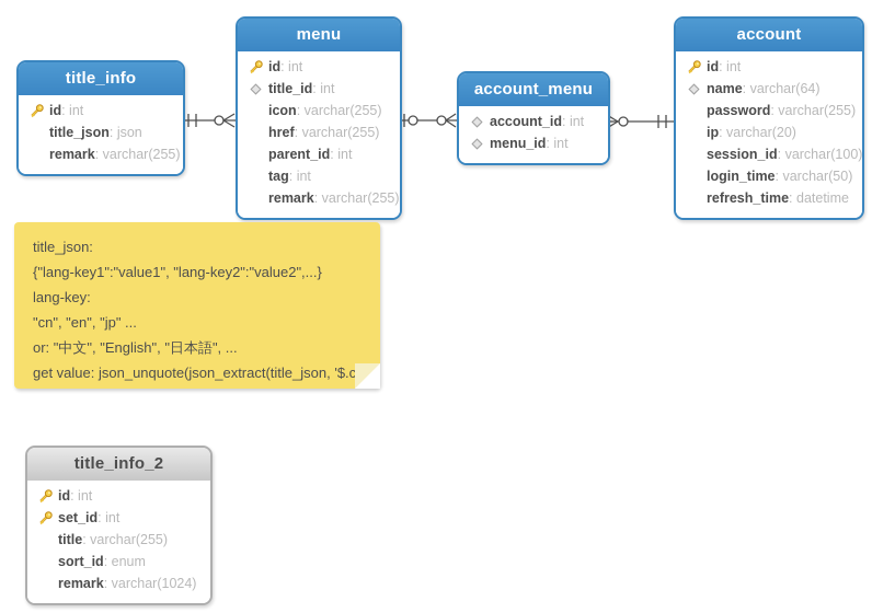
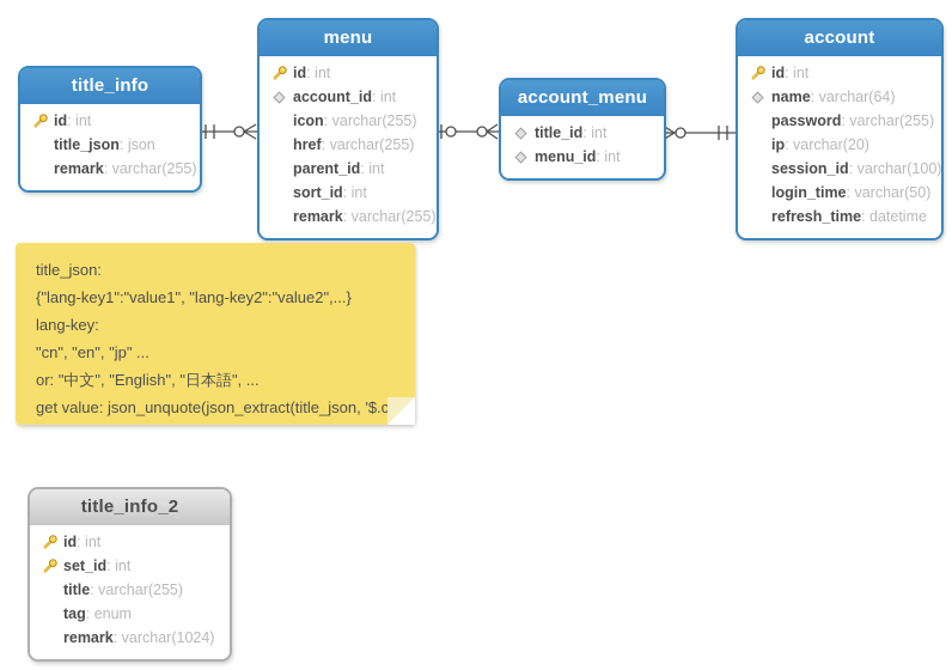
  title_info
  id
  : int
  title_json
  : json
  remark
  : varchar(255)
  menu
  id
  : int
- title_id
+ account_id
  : int
  icon
  : varchar(255)
  href
  : varchar(255)
  parent_id
  : int
- tag
+ sort_id
  : int
  remark
  : varchar(255)
  account_menu
- account_id
+ title_id
  : int
  menu_id
  : int
  account
  id
  : int
  name
  : varchar(64)
  password
  : varchar(255)
  ip
  : varchar(20)
  session_id
  : varchar(100)
  login_time
  : varchar(50)
  refresh_time
  : datetime
  title_info_2
  id
  : int
  set_id
  : int
  title
  : varchar(255)
- sort_id
+ tag
  : enum
  remark
  : varchar(1024)
  title_json:
  {"lang-key1":"value1", "lang-key2":"value2",...}
  lang-key:
  "cn", "en", "jp" ...
  or: "中文", "English", "日本語", ...
  get value: json_unquote(json_extract(title_json, '$.cn
